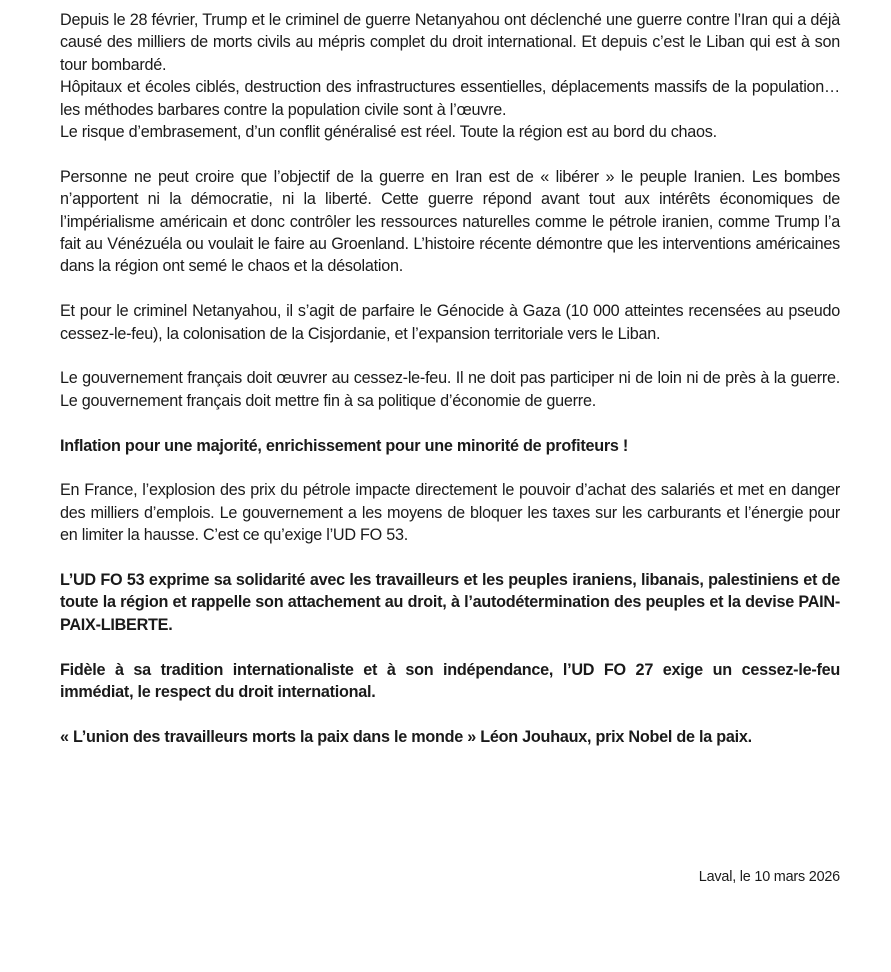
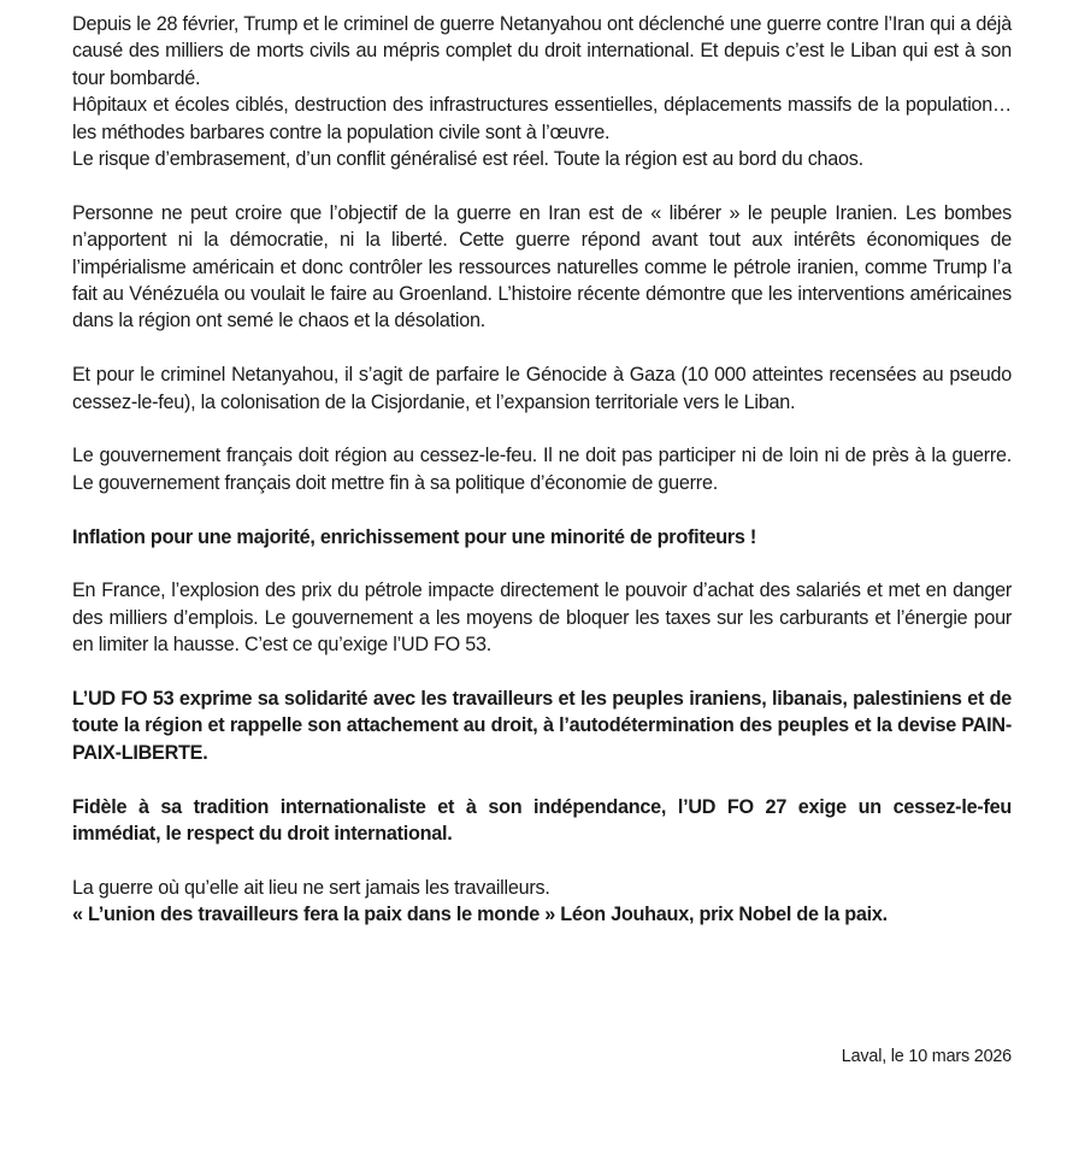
  Depuis le 28 février, Trump et le criminel de guerre Netanyahou ont déclenché une guerre contre l’Iran qui a déjà causé des milliers de morts civils au mépris complet du droit international. Et depuis c’est le Liban qui est à son tour bombardé.
  Hôpitaux et écoles ciblés, destruction des infrastructures essentielles, déplacements massifs de la population… les méthodes barbares contre la population civile sont à l’œuvre.
  Le risque d’embrasement, d’un conflit généralisé est réel. Toute la région est au bord du chaos.
  Personne ne peut croire que l’objectif de la guerre en Iran est de « libérer » le peuple Iranien. Les bombes n’apportent ni la démocratie, ni la liberté. Cette guerre répond avant tout aux intérêts économiques de l’impérialisme américain et donc contrôler les ressources naturelles comme le pétrole iranien, comme Trump l’a fait au Vénézuéla ou voulait le faire au Groenland. L’histoire récente démontre que les interventions américaines dans la région ont semé le chaos et la désolation.
  Et pour le criminel Netanyahou, il s’agit de parfaire le Génocide à Gaza (10 000 atteintes recensées au pseudo cessez-le-feu), la colonisation de la Cisjordanie, et l’expansion territoriale vers le Liban.
- Le gouvernement français doit œuvrer au cessez-le-feu. Il ne doit pas participer ni de loin ni de près à la guerre. Le gouvernement français doit mettre fin à sa politique d’économie de guerre.
+ Le gouvernement français doit région au cessez-le-feu. Il ne doit pas participer ni de loin ni de près à la guerre. Le gouvernement français doit mettre fin à sa politique d’économie de guerre.
  Inflation pour une majorité, enrichissement pour une minorité de profiteurs !
  En France, l’explosion des prix du pétrole impacte directement le pouvoir d’achat des salariés et met en danger des milliers d’emplois. Le gouvernement a les moyens de bloquer les taxes sur les carburants et l’énergie pour en limiter la hausse. C’est ce qu’exige l’UD FO 53.
  L’UD FO 53 exprime sa solidarité avec les travailleurs et les peuples iraniens, libanais, palestiniens et de toute la région et rappelle son attachement au droit, à l’autodétermination des peuples et la devise PAIN-PAIX-LIBERTE.
  Fidèle à sa tradition internationaliste et à son indépendance, l’UD FO 27 exige un cessez-le-feu immédiat, le respect du droit international.
+ La guerre où qu’elle ait lieu ne sert jamais les travailleurs.
- « L’union des travailleurs morts la paix dans le monde » Léon Jouhaux, prix Nobel de la paix.
+ « L’union des travailleurs fera la paix dans le monde » Léon Jouhaux, prix Nobel de la paix.
  Laval, le 10 mars 2026
